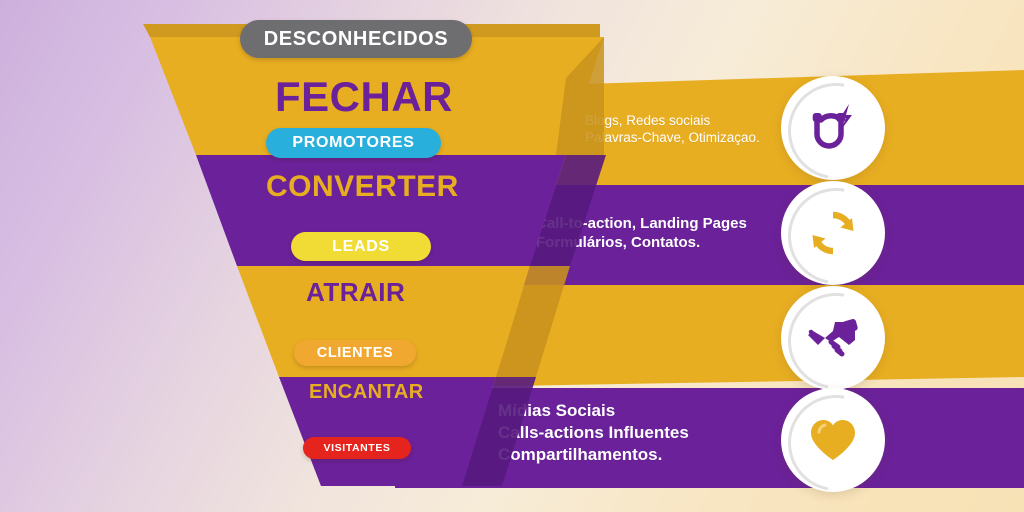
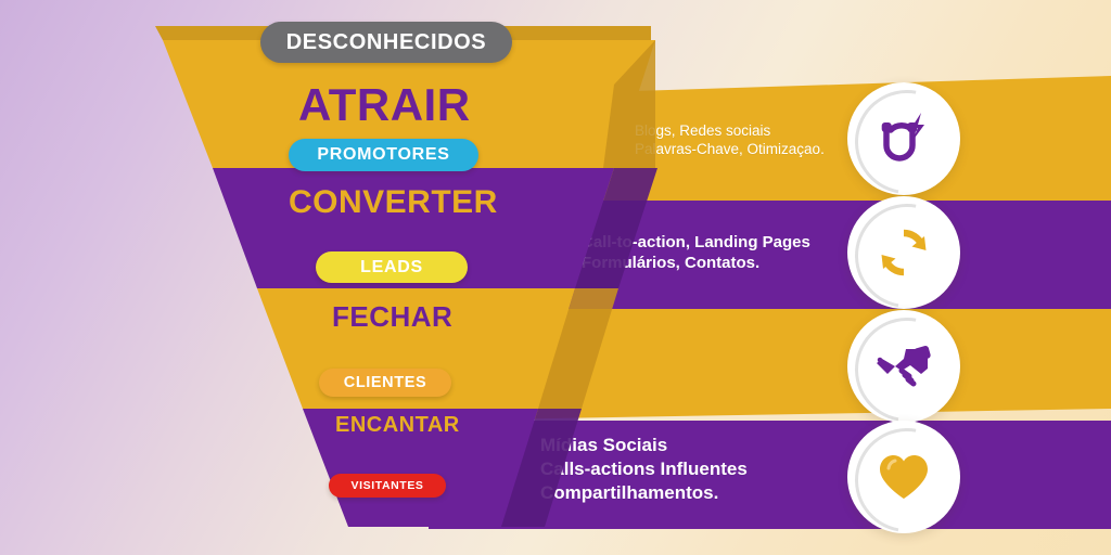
  Blogs, Redes sociais
  Palavras-Chave, Otimizaçao.
  -action, Landing Pages
  ulários, Contatos.
  ias Sociais
  lls-actions Influentes
  ompartilhamentos.
- FECHAR
+ ATRAIR
  CONVERTER
- ATRAIR
+ FECHAR
  ENCANTAR
  DESCONHECIDOS
  PROMOTORES
  LEADS
  CLIENTES
  VISITANTES
